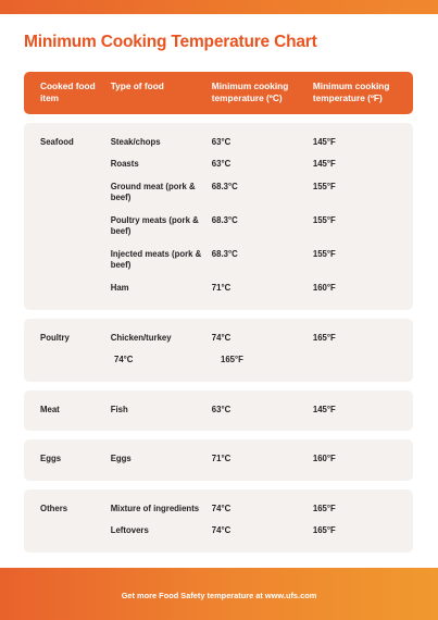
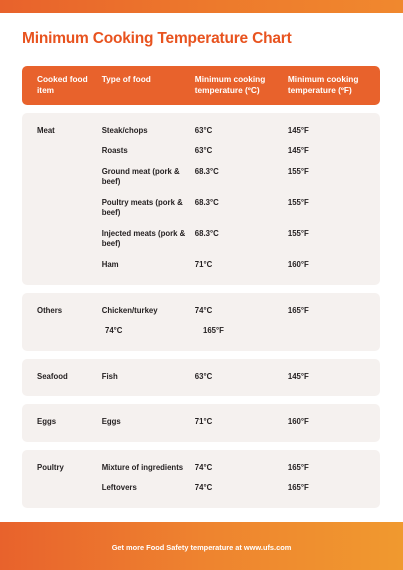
  Minimum Cooking Temperature Chart
  Cooked food item
  Type of food
  Minimum cooking temperature (ºC)
  Minimum cooking temperature (ºF)
- Seafood
+ Meat
  Steak/chops
  63°C
  145°F
  Roasts
  63°C
  145°F
  Ground meat (pork & beef)
  68.3°C
  155°F
  Poultry meats (pork & beef)
  68.3°C
  155°F
  Injected meats (pork & beef)
  68.3°C
  155°F
  Ham
  71°C
  160°F
- Poultry
+ Others
  Chicken/turkey
  74°C
  165°F
  74°C
  165°F
- Meat
+ Seafood
  Fish
  63°C
  145°F
  Eggs
  Eggs
  71°C
  160°F
- Others
+ Poultry
  Mixture of ingredients
  74°C
  165°F
  Leftovers
  74°C
  165°F
  Get more Food Safety temperature at www.ufs.com
